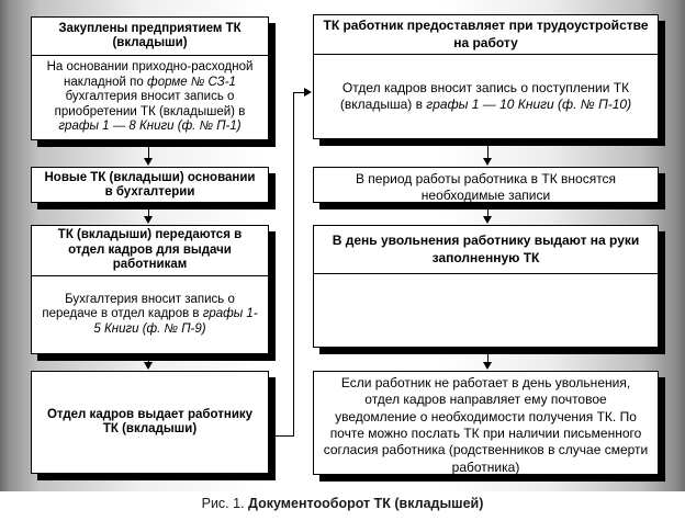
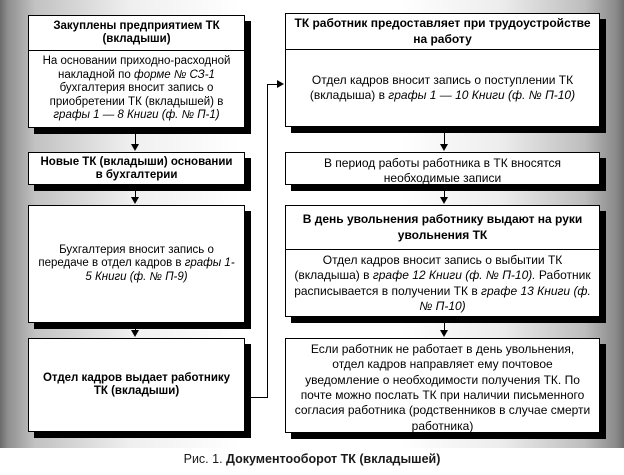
  Закуплены предприятием ТК (вкладыши)
  На основании приходно-расходной накладной по форме № СЗ-1 бухгалтерия вносит запись о приобретении ТК (вкладышей) в графы 1 — 8 Книги (ф. № П-1)
  Новые ТК (вкладыши) основании в бухгалтерии
- ТК (вкладыши) передаются в отдел кадров для выдачи работникам
  Бухгалтерия вносит запись о передаче в отдел кадров в графы 1-5 Книги (ф. № П-9)
  Отдел кадров выдает работнику ТК (вкладыши)
  ТК работник предоставляет при трудоустройстве на работу
  Отдел кадров вносит запись о поступлении ТК (вкладыша) в графы 1 — 10 Книги (ф. № П-10)
  В период работы работника в ТК вносятся необходимые записи
- В день увольнения работнику выдают на руки заполненную ТК
+ В день увольнения работнику выдают на руки увольнения ТК
+ Отдел кадров вносит запись о выбытии ТК (вкладыша) в графе 12 Книги (ф. № П-10). Работник расписывается в получении ТК в графе 13 Книги (ф. № П-10)
  Если работник не работает в день увольнения, отдел кадров направляет ему почтовое уведомление о необходимости получения ТК. По почте можно послать ТК при наличии письменного согласия работника (родственников в случае смерти работника)
  Рис. 1. Документооборот ТК (вкладышей)
